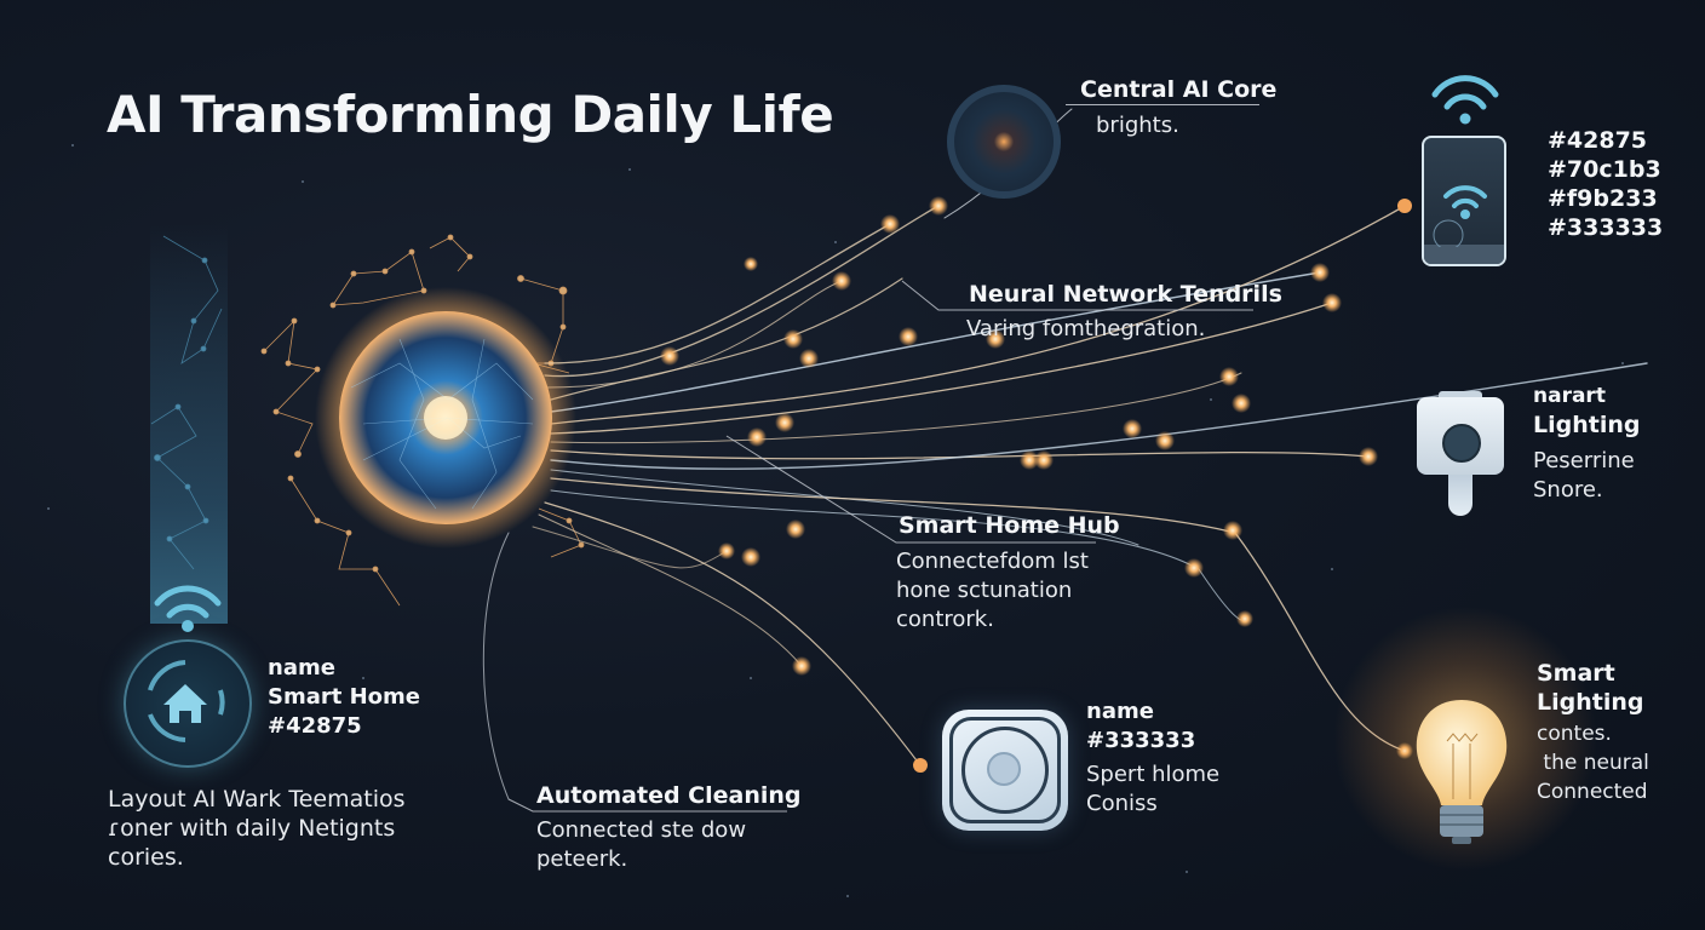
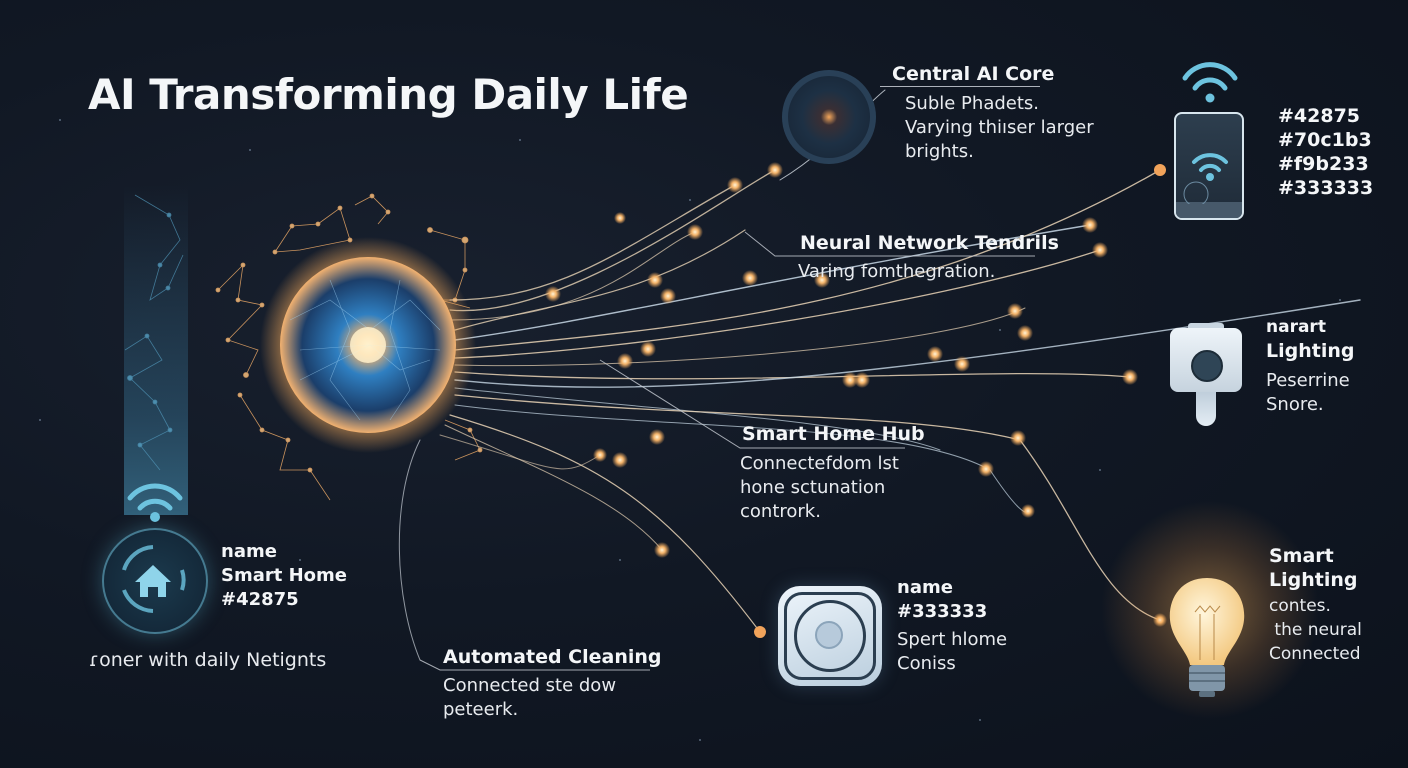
  AI Transforming Daily Life
  Central AI Core
+ Suble Phadets.
+ Varying thiıser larger
  brights.
  #42875
  #70c1b3
  #f9b233
  #333333
  Neural Network Tendrils
  Varing fomthegration.
  narart
  Lighting
  Peserrine
  Snore.
  Smart Home Hub
  Connectefdom lst
  hone sctunation
  contrork.
  name
  Smart Home
  #42875
- Layout AI Wark Teematios
  ɾoner with daily Netignts
- cories.
  Automated Cleaning
  Connected ste dow
  peteerk.
  name
  #333333
  Spert hlome
  Coniss
  Smart
  Lighting
  contes.
  the neural
  Connected
